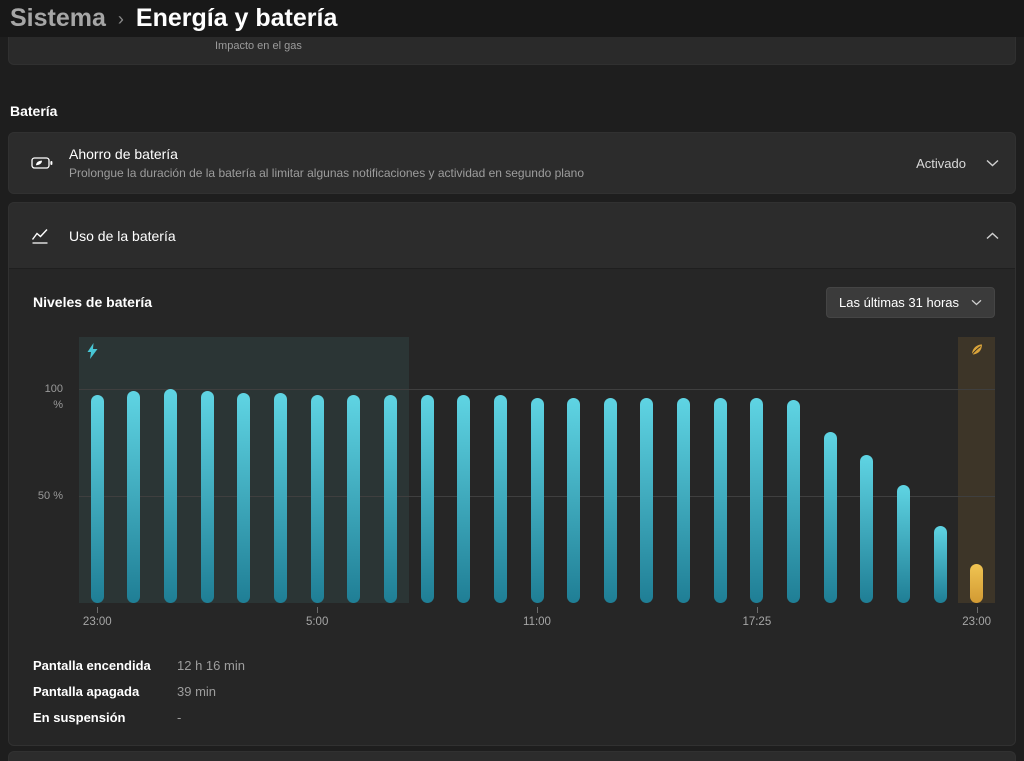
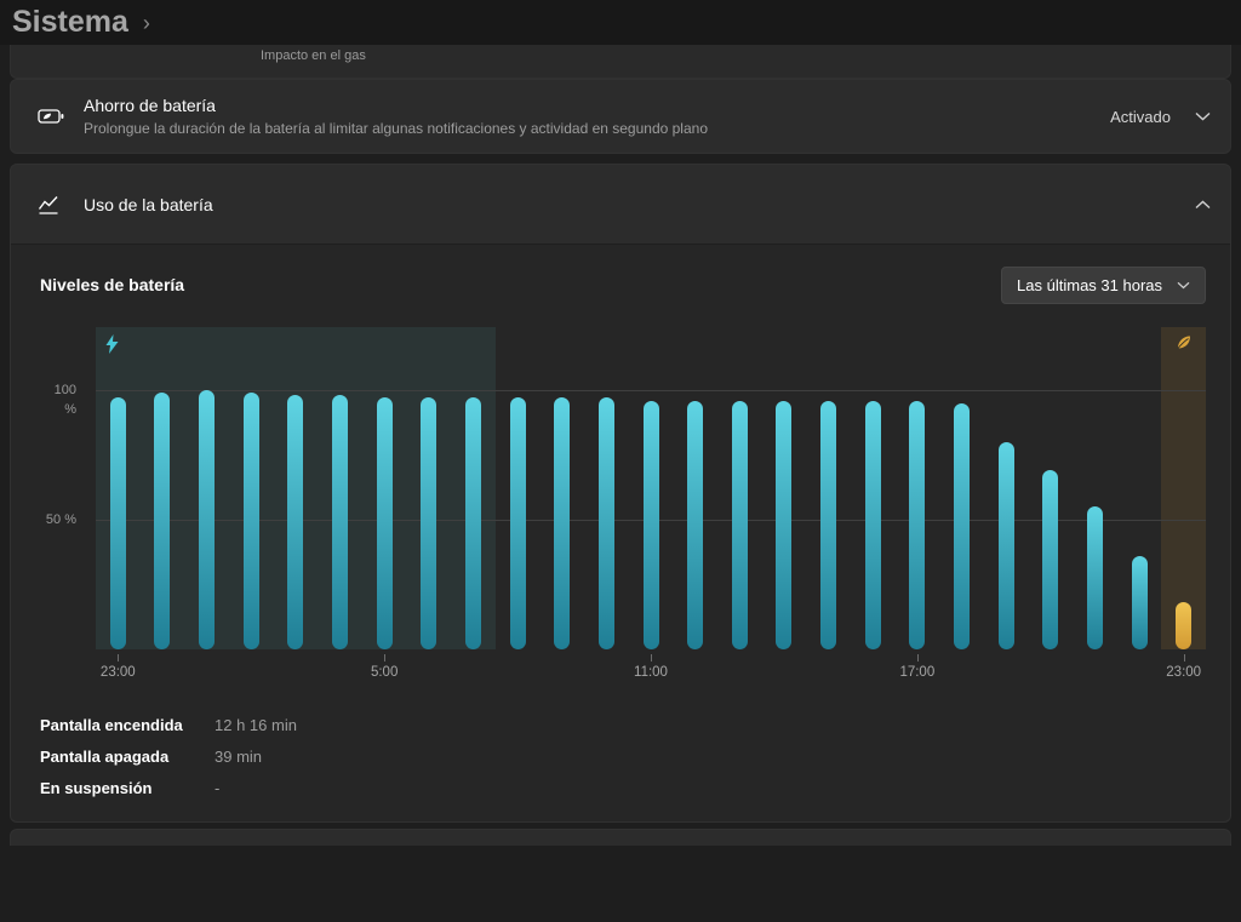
  Sistema
  ›
- Energía y batería
  Impacto en el gas
- Batería
  Ahorro de batería
  Prolongue la duración de la batería al limitar algunas notificaciones y actividad en segundo plano
  Activado
  Uso de la batería
  Niveles de batería
  Las últimas 31 horas
  100 %
  50 %
  23:00
  5:00
  11:00
- 17:25
+ 17:00
  23:00
  Pantalla encendida
  12 h 16 min
  Pantalla apagada
  39 min
  En suspensión
  -
